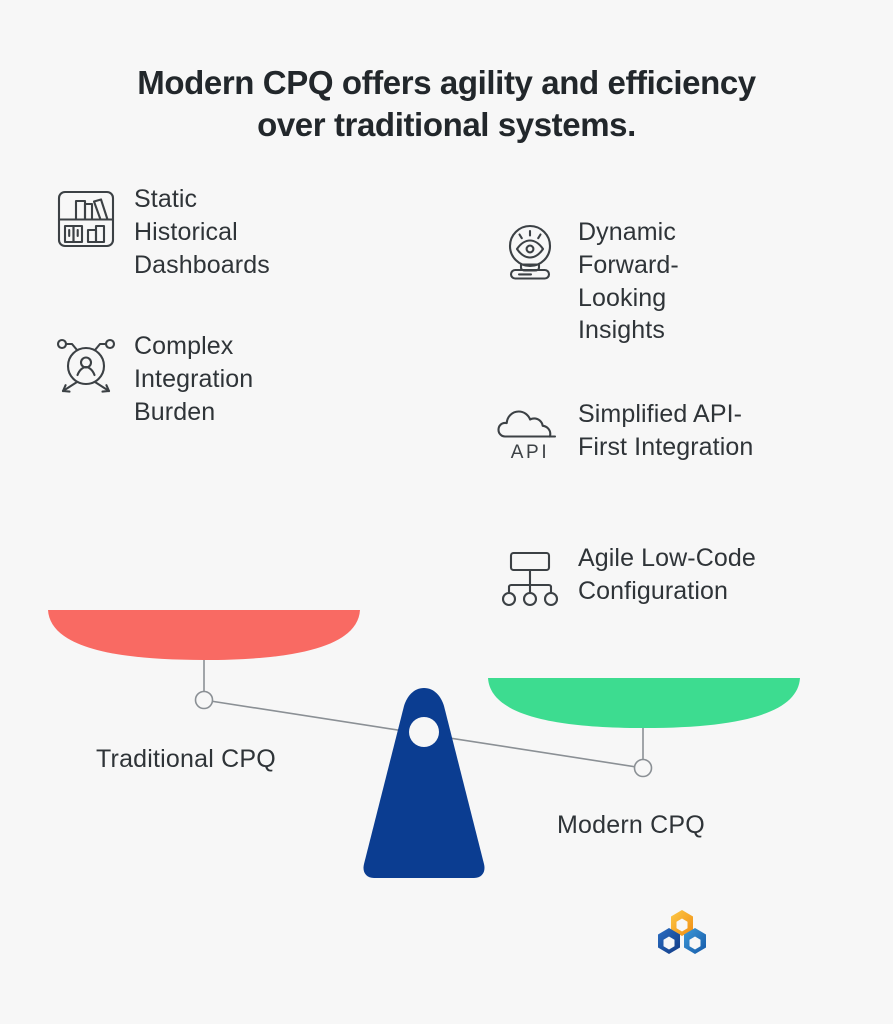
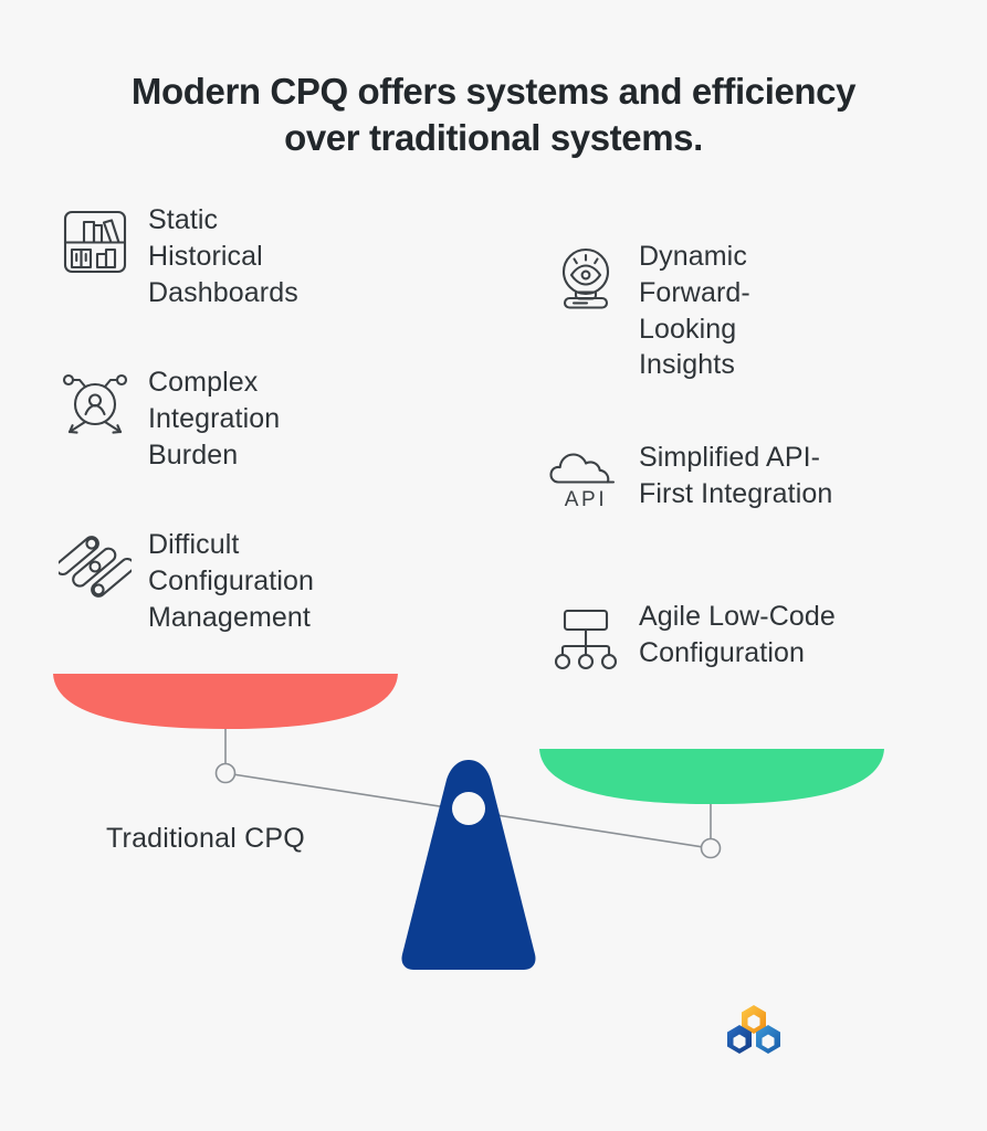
- Modern CPQ offers agility and efficiency
+ Modern CPQ offers systems and efficiency
  over traditional systems.
  Static Historical Dashboards
  Complex Integration Burden
+ Difficult Configuration Management
  Dynamic Forward-Looking Insights
  API
  Simplified API-First Integration
  Agile Low-Code Configuration
  Traditional CPQ
- Modern CPQ
